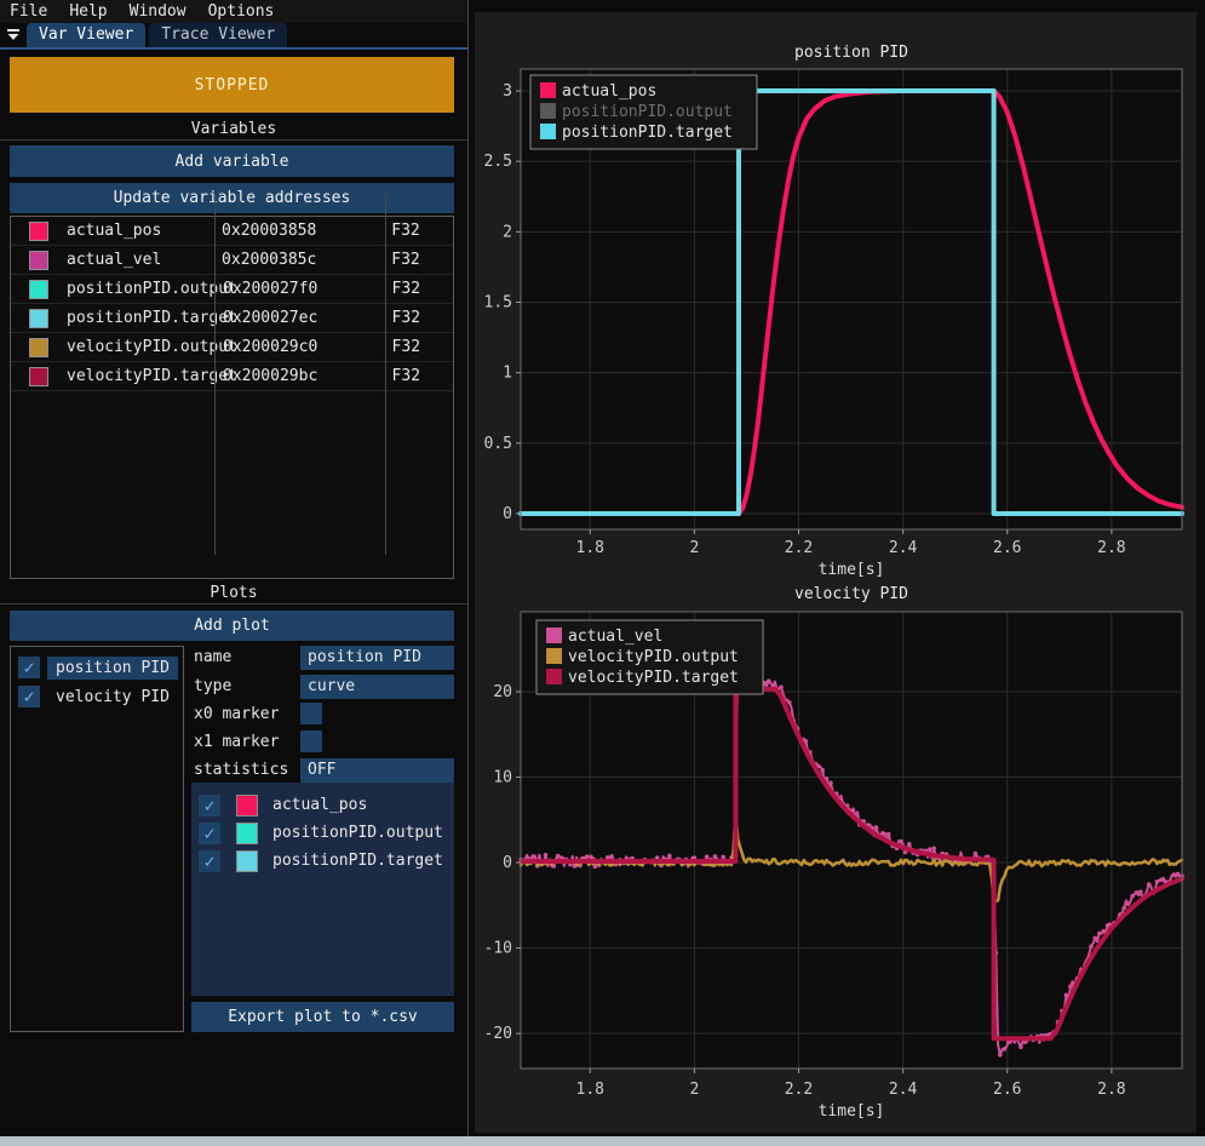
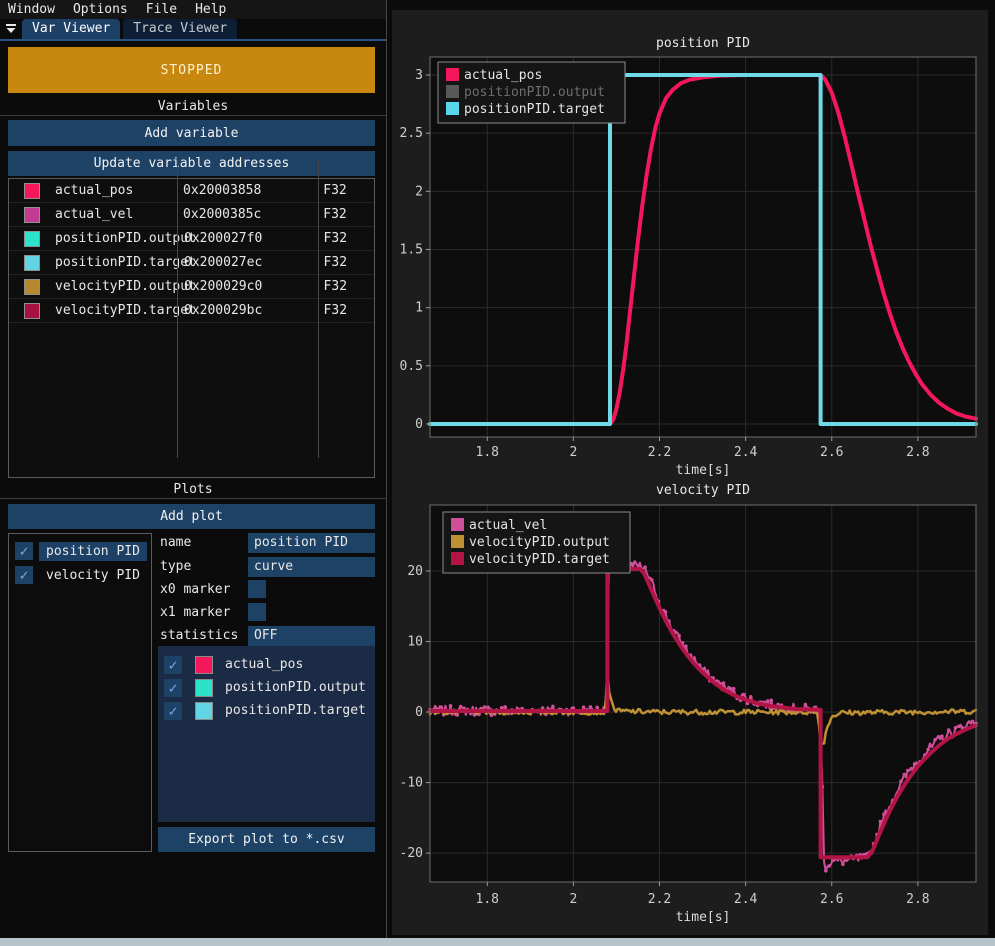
- File
+ Window
- Help
+ Options
- Window
+ File
- Options
+ Help
  Var Viewer
  Trace Viewer
  STOPPED
  Variables
  Add variable
  Update variable addresses
  actual_pos
  0x20003858
  F32
  actual_vel
  0x2000385c
  F32
  positionPID.outut
  0x200027f0
  F32
  positionPID.taret
  0x200027ec
  F32
  velocityPID.outut
  0x200029c0
  F32
  velocityPID.taret
  0x200029bc
  F32
  Plots
  Add plot
  ✓
  position PID
  ✓
  velocity PID
  name
  position PID
  type
  curve
  x0 marker
  x1 marker
  statistics
  OFF
  ✓
  actual_pos
  ✓
  positionPID.output
  ✓
  positionPID.target
  Export plot to *.csv
  1.8
  2
  2.2
  2.4
  2.6
  2.8
  0
  0.5
  1
  1.5
  2
  2.5
  3
  position PID
  time[s]
  actual_pos
  positionPID.output
  positionPID.target
  1.8
  2
  2.2
  2.4
  2.6
  2.8
  -20
  -10
  0
  10
  20
  velocity PID
  time[s]
  actual_vel
  velocityPID.output
  velocityPID.target
